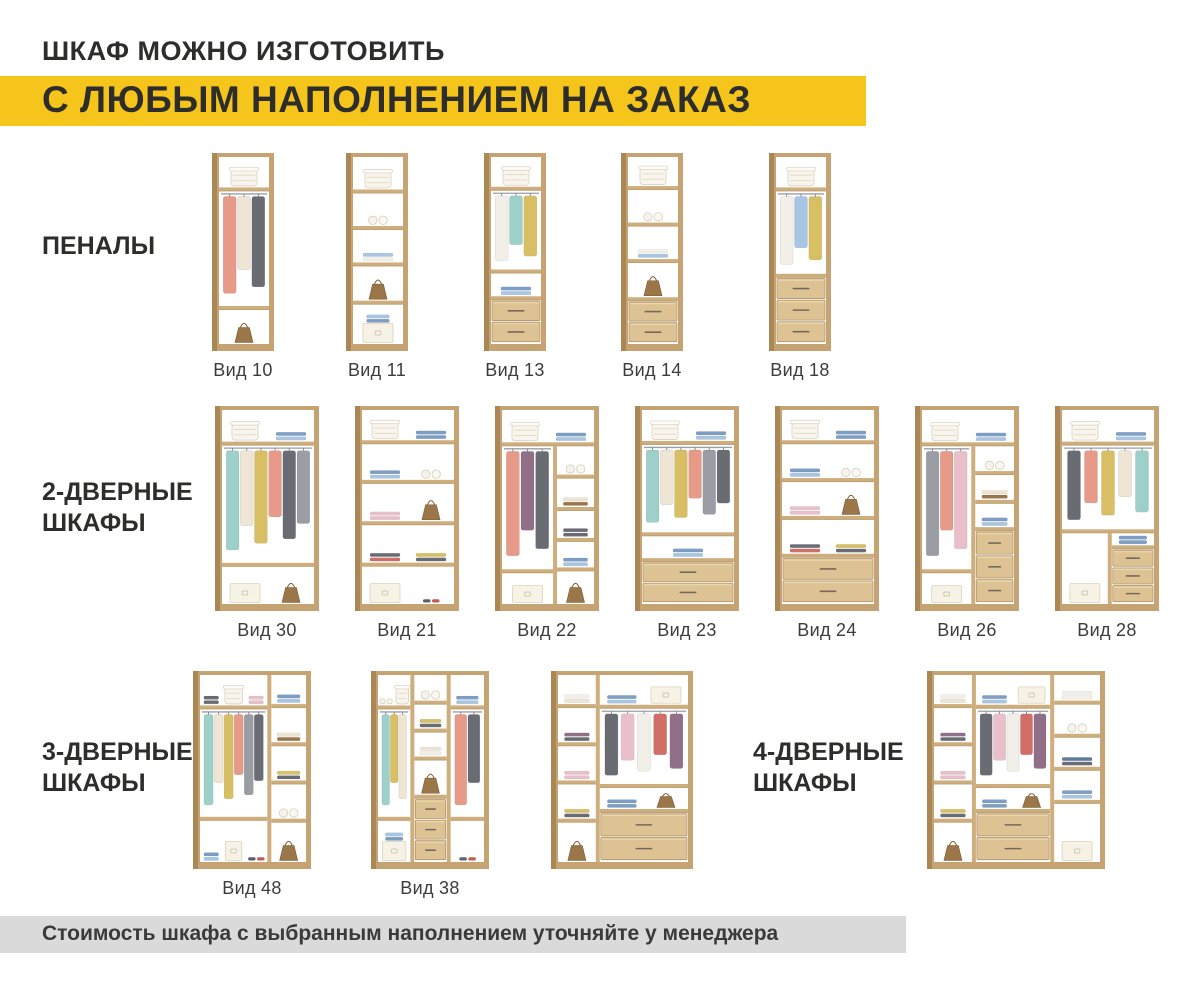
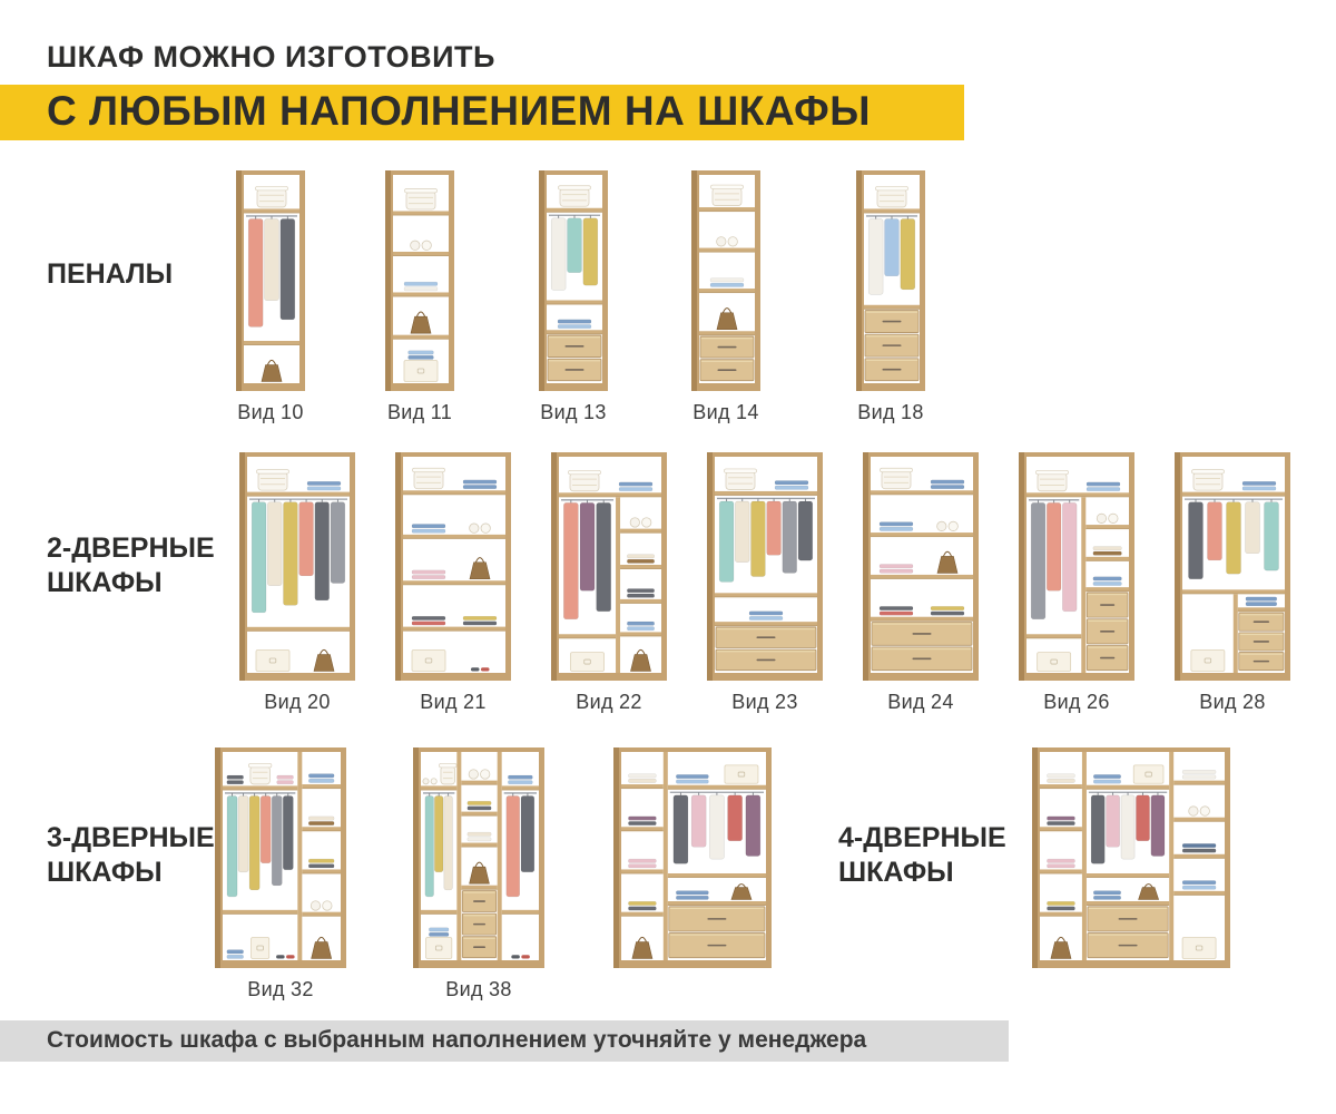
  ШКАФ МОЖНО ИЗГОТОВИТЬ
- С ЛЮБЫМ НАПОЛНЕНИЕМ НА ЗАКАЗ
+ С ЛЮБЫМ НАПОЛНЕНИЕМ НА ШКАФЫ
  ПЕНАЛЫ
  2-ДВЕРНЫЕ ШКАФЫ
  3-ДВЕРНЫЕ ШКАФЫ
  4-ДВЕРНЫЕ ШКАФЫ
  Стоимость шкафа с выбранным наполнением уточняйте у менеджера
  Вид 10
  Вид 11
  Вид 13
  Вид 14
  Вид 18
- Вид 30
+ Вид 20
  Вид 21
  Вид 22
  Вид 23
  Вид 24
  Вид 26
  Вид 28
- Вид 48
+ Вид 32
  Вид 38
